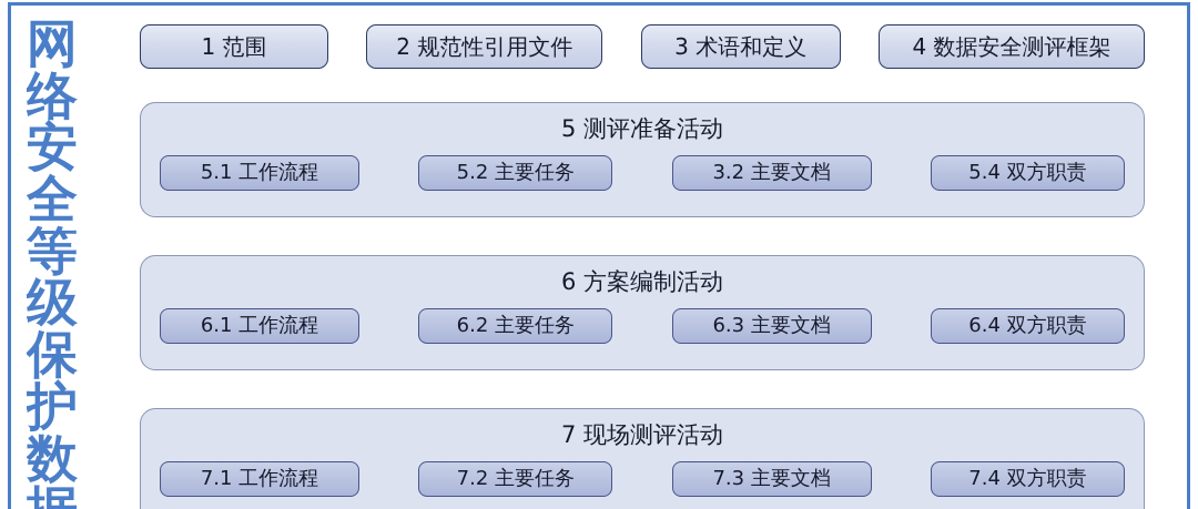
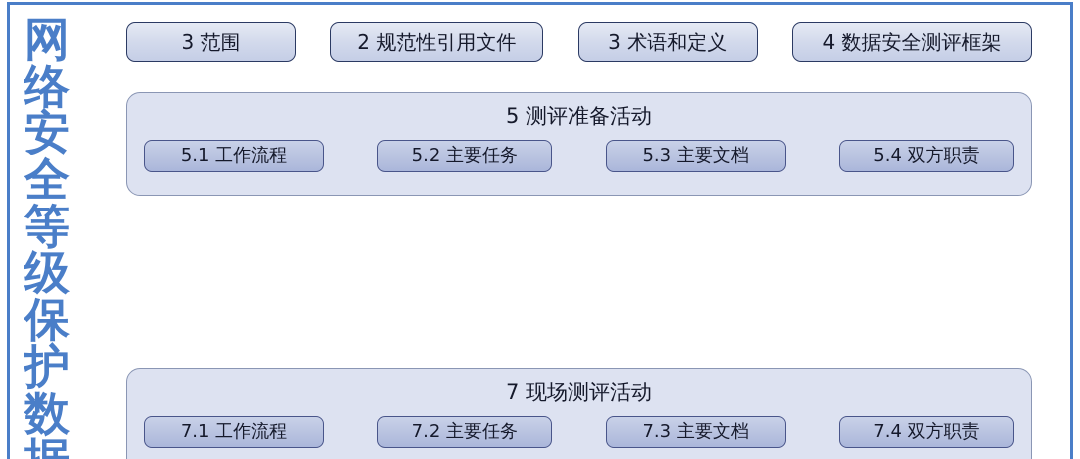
- 1 范围
+ 3 范围
  2 规范性引用文件
  3 术语和定义
  4 数据安全测评框架
  5 测评准备活动
  5.1 工作流程
  5.2 主要任务
- 3.2 主要文档
+ 5.3 主要文档
  5.4 双方职责
- 6 方案编制活动
- 6.1 工作流程
- 6.2 主要任务
- 6.3 主要文档
- 6.4 双方职责
  7 现场测评活动
  7.1 工作流程
  7.2 主要任务
  7.3 主要文档
  7.4 双方职责
